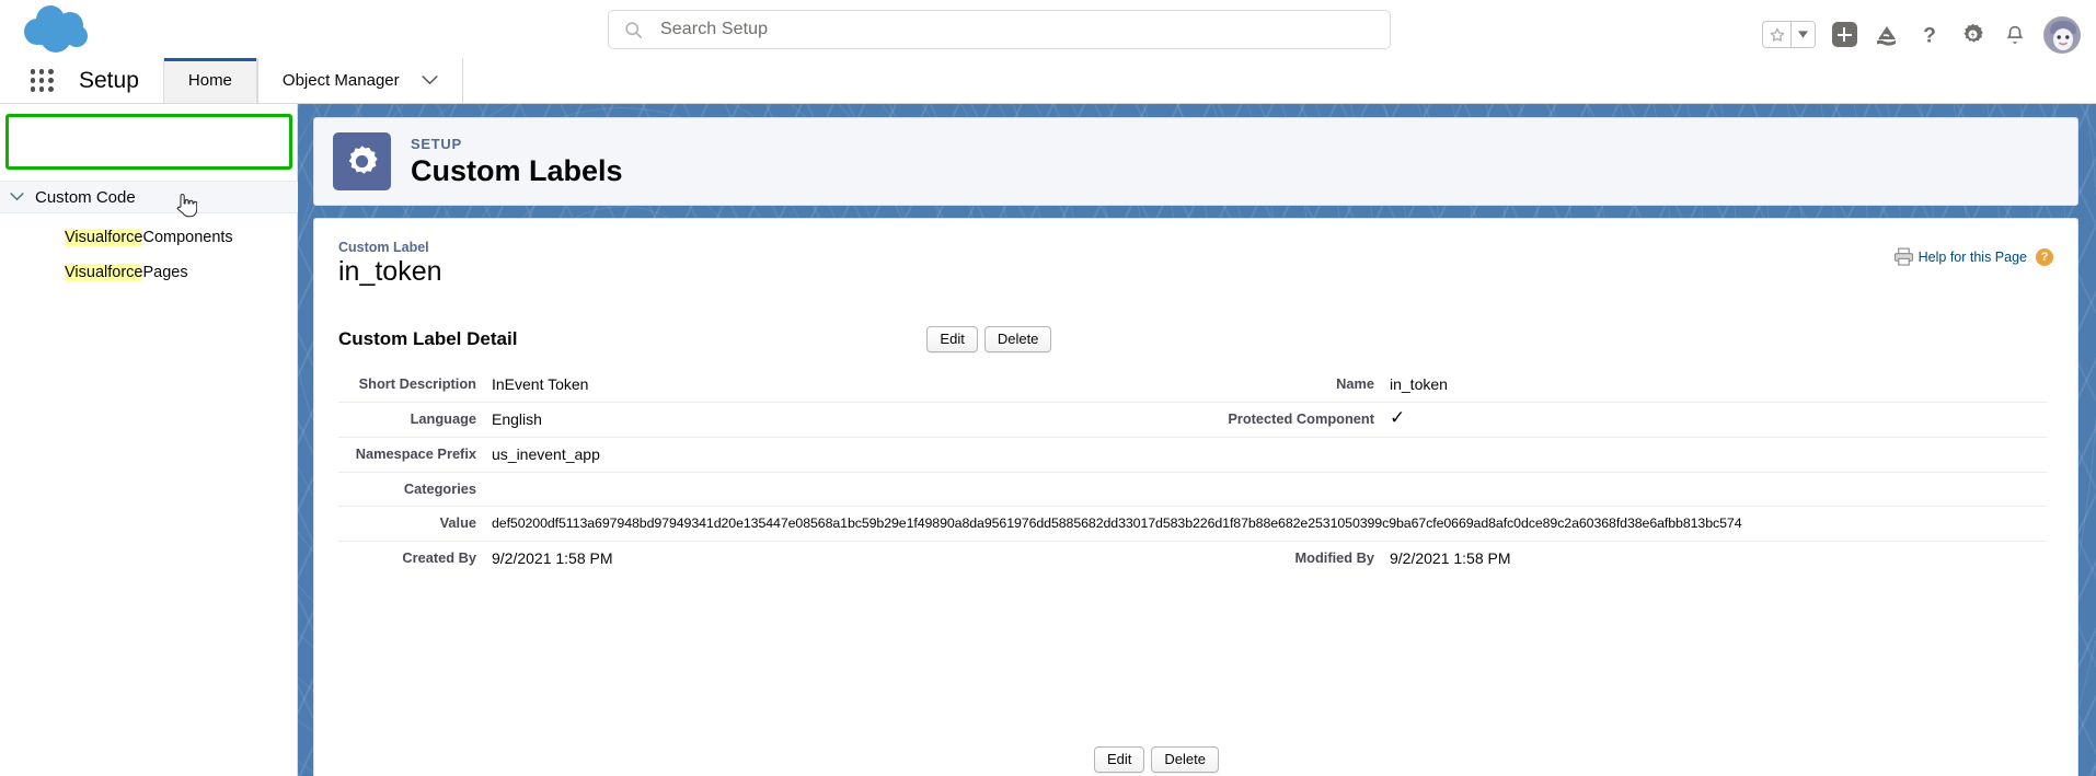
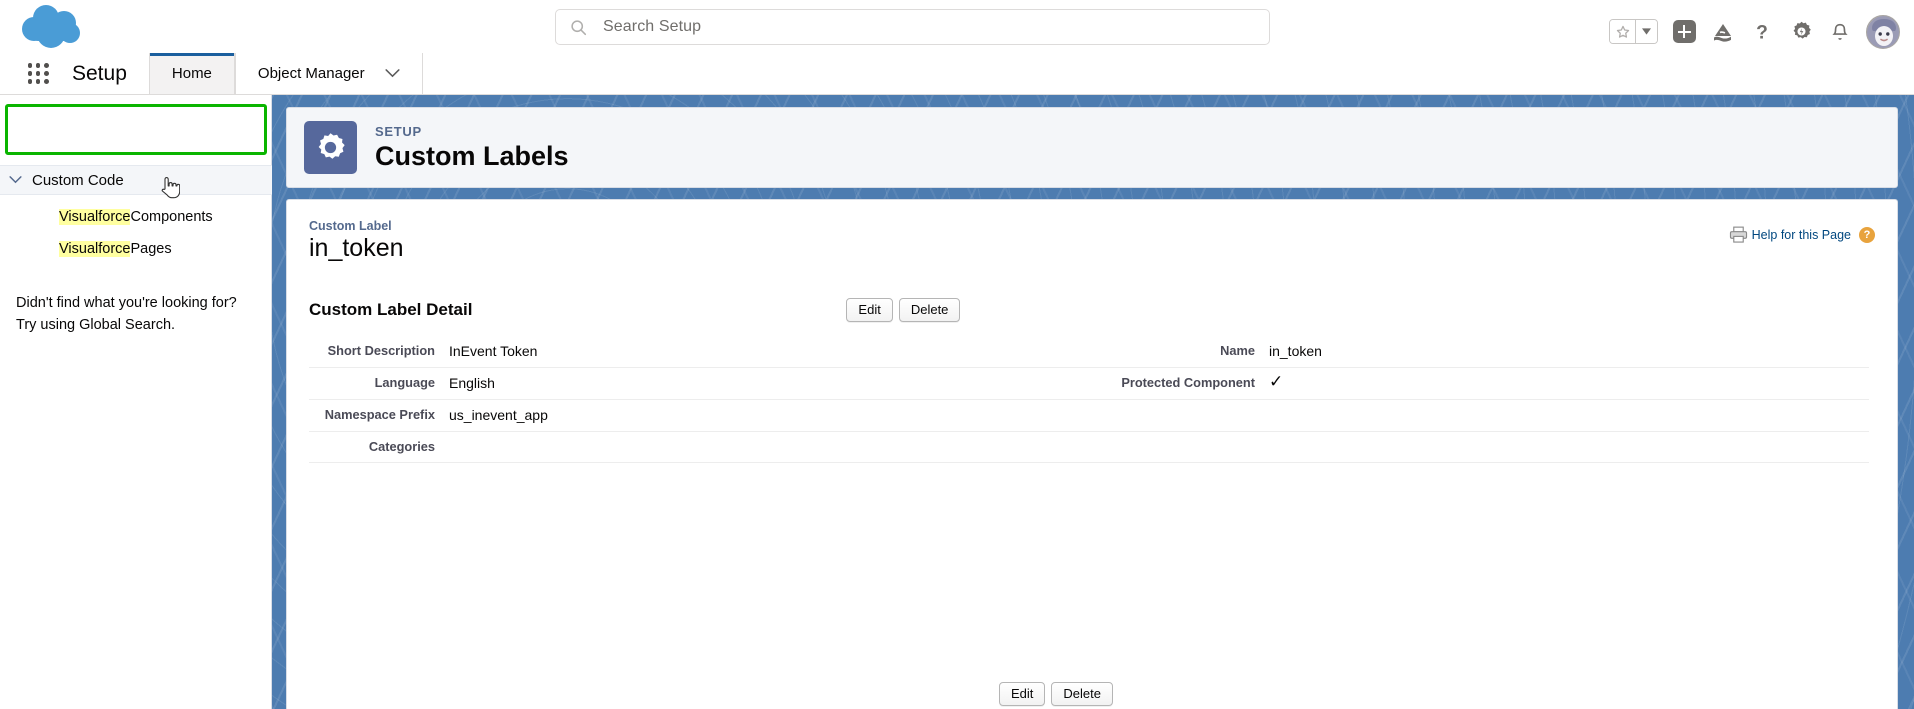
  Search Setup
  ?
  Setup
  Home
  Object Manager
  Custom Code
  Visualforce
  Components
  Visualforce
  Pages
+ Didn't find what you're looking for?
+ Try using Global Search.
  SETUP
  Custom Labels
  Custom Label
  in_token
  Help for this Page
  ?
  Custom Label Detail
  Edit
  Delete
  Short Description	InEvent Token	Name	in_token
  Language	English	Protected Component	✓
  Namespace Prefix	us_inevent_app
  Categories
- Value	def50200df5113a697948bd97949341d20e135447e08568a1bc59b29e1f49890a8da9561976dd5885682dd33017d583b226d1f87b88e682e2531050399c9ba67cfe0669ad8afc0dce89c2a60368fd38e6afbb813bc574
- Created By	9/2/2021 1:58 PM	Modified By	9/2/2021 1:58 PM
  Edit
  Delete
